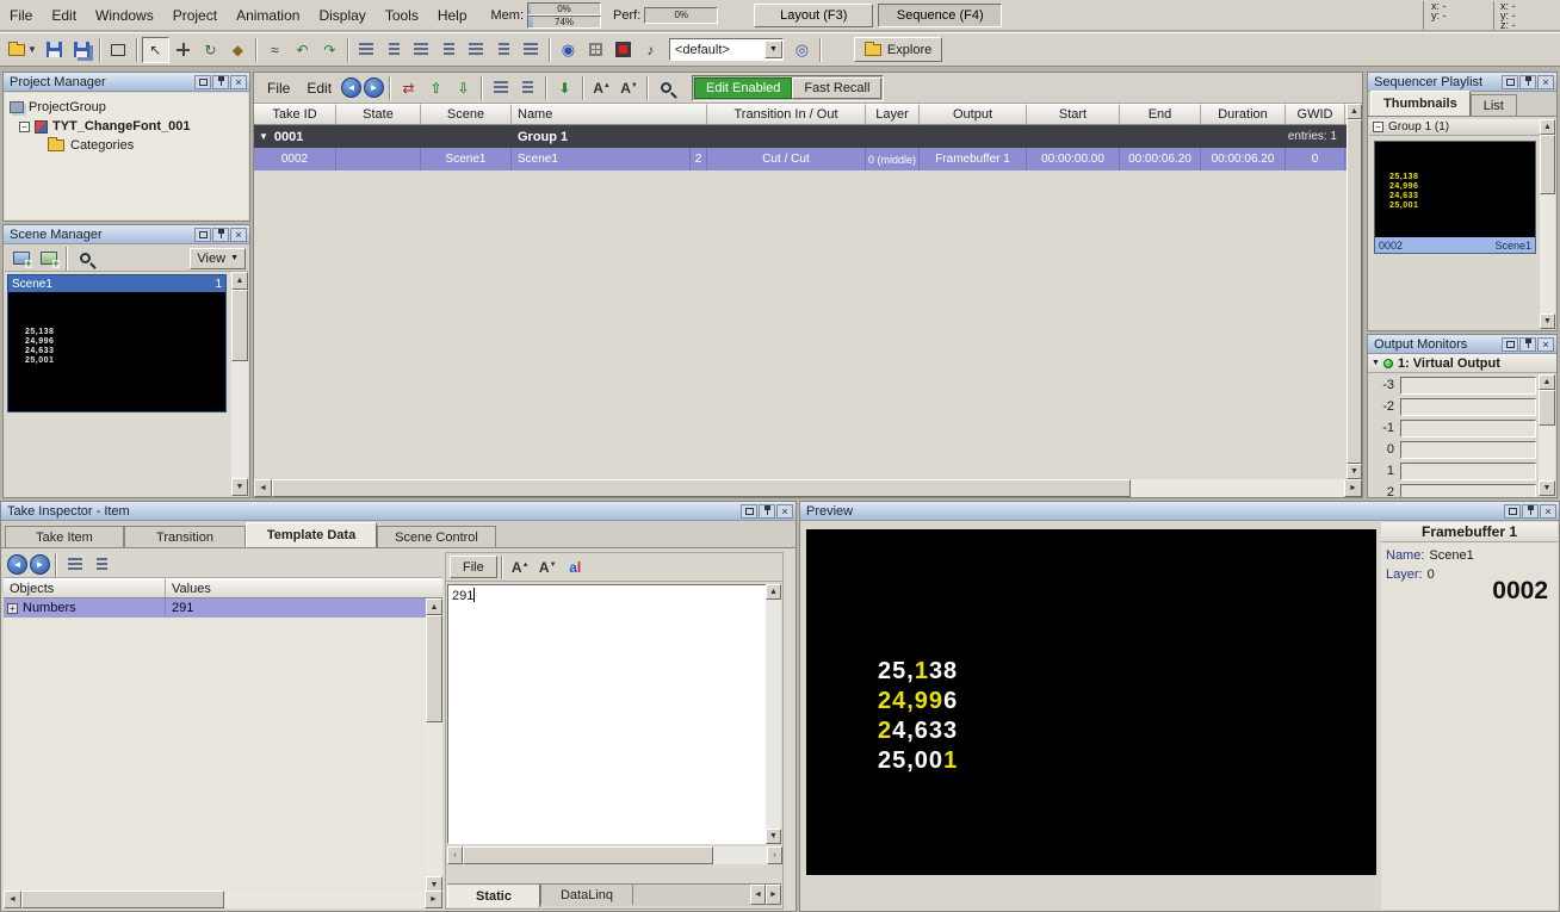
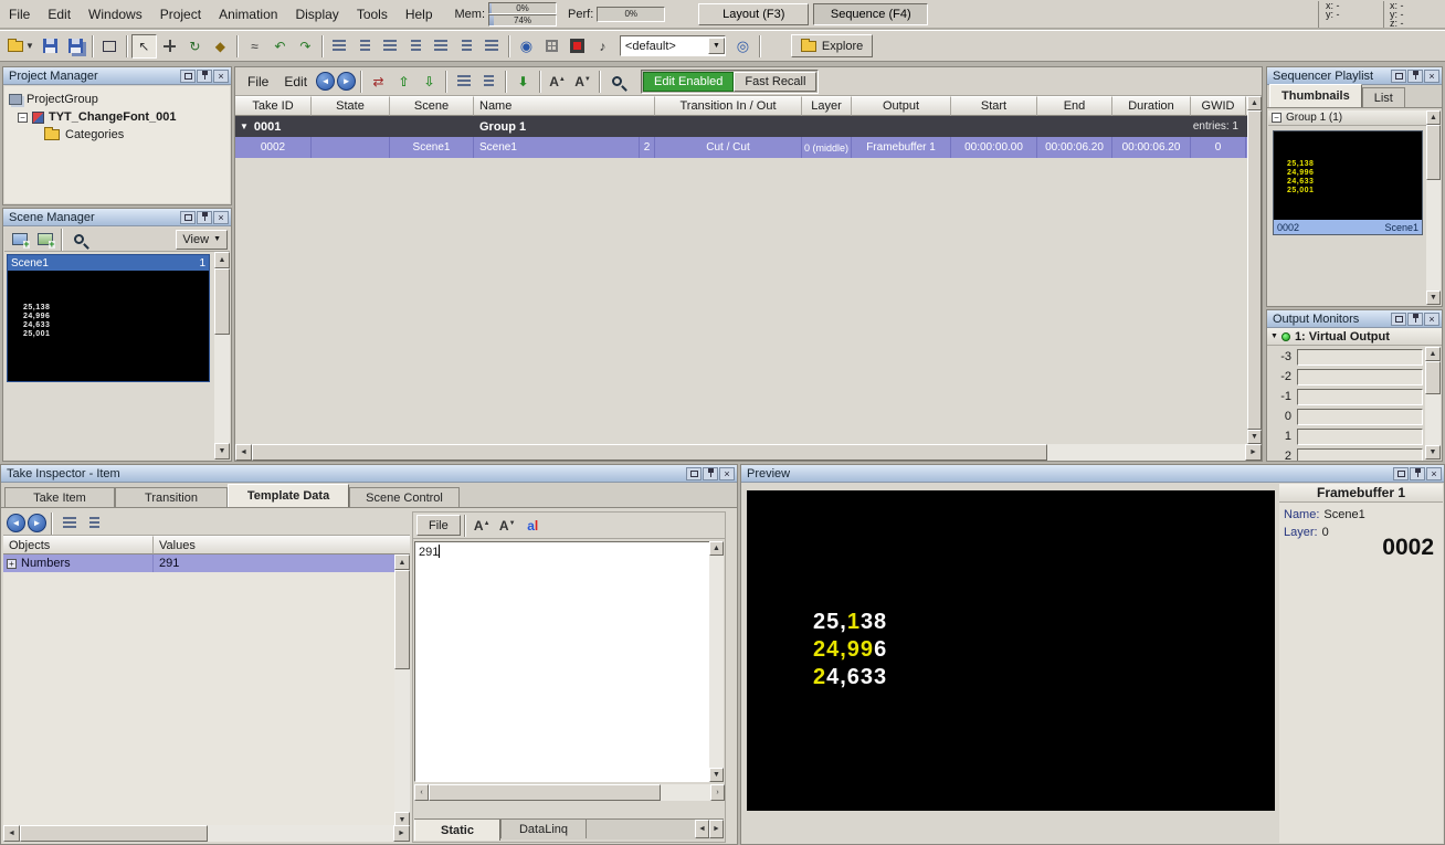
  File
  Edit
  Windows
  Project
  Animation
  Display
  Tools
  Help
  Mem:
  0%
  74%
  Perf:
  0%
  Layout (F3)
  Sequence (F4)
  x: -
  y: -
  x: -
  y: -
  z: -
  ▼
  ↖
  ↻
  ◆
  ≈
  ↶
  ↷
  ◉
  ♪
  <default>
  ◎
  Explore
  Project Manager
  ×
  ProjectGroup
  −
  TYT_ChangeFont_001
  Categories
  Scene Manager
  ×
  View
  Scene1
  1
  File
  Edit
  ◄
  ►
  ⇄
  ⇧
  ⇩
  ⬇
  Edit Enabled
  Fast Recall
  Take ID
  State
  Scene
  Name
  Transition In / Out
  Layer
  Output
  Start
  End
  Duration
  GWID
  ▼
  0001
  Group 1
  entries: 1
  0002
  Scene1
  Scene1
  2
  Cut / Cut
  0 (middle)
  Framebuffer 1
  00:00:00.00
  00:00:06.20
  00:00:06.20
  0
  Sequencer Playlist
  ×
  Thumbnails
  List
  −
  Group 1 (1)
  0002
  Scene1
  Output Monitors
  ×
  1: Virtual Output
  -3
  -2
  -1
  0
  1
  2
  Take Inspector - Item
  ×
  Take Item
  Transition
  Template Data
  Scene Control
  ◄
  ►
  Objects
  Values
  +
  Numbers
  291
  File
  al
  291
  Static
  DataLinq
  Preview
  ×
  25,138
  24,996
  24,633
- 25,001
  Framebuffer 1
  Name:
  Scene1
  Layer:
  0
  0002
